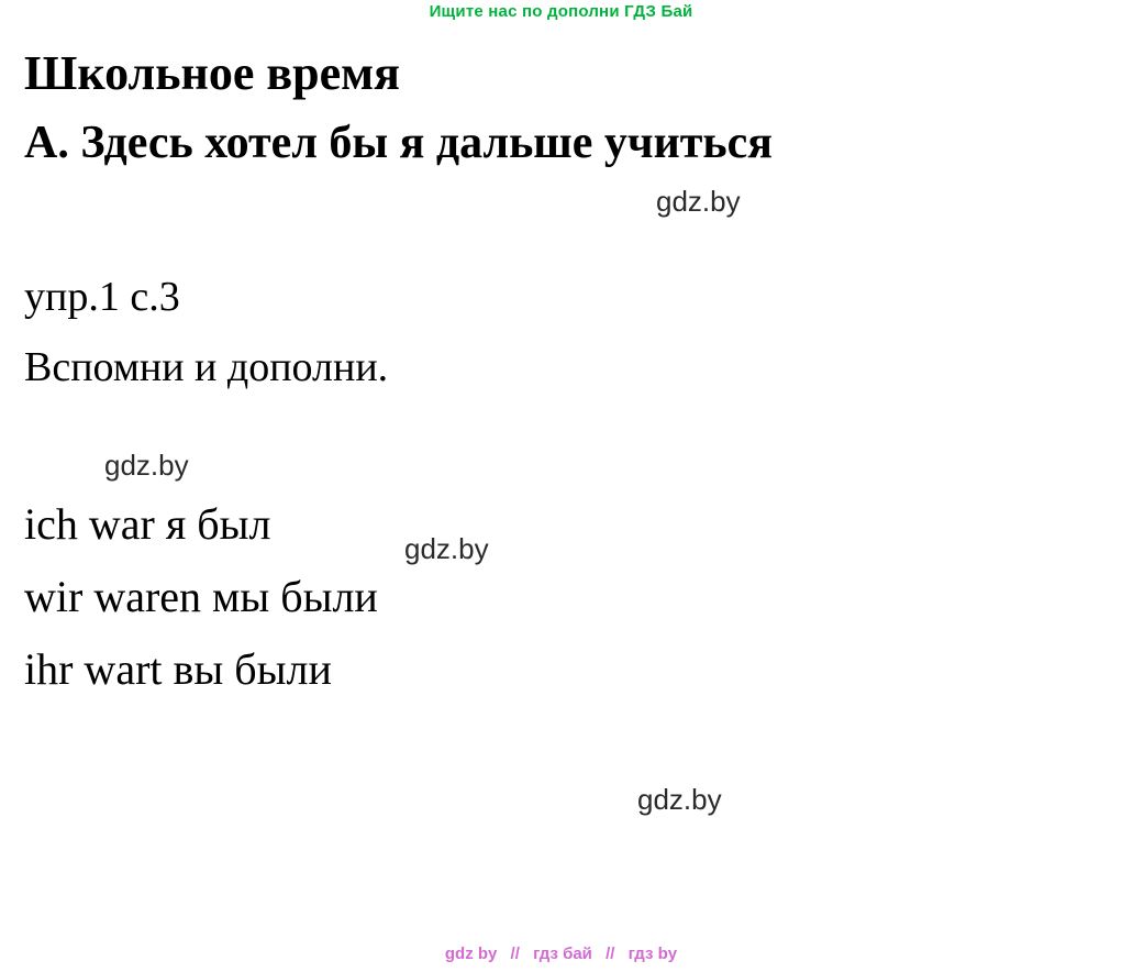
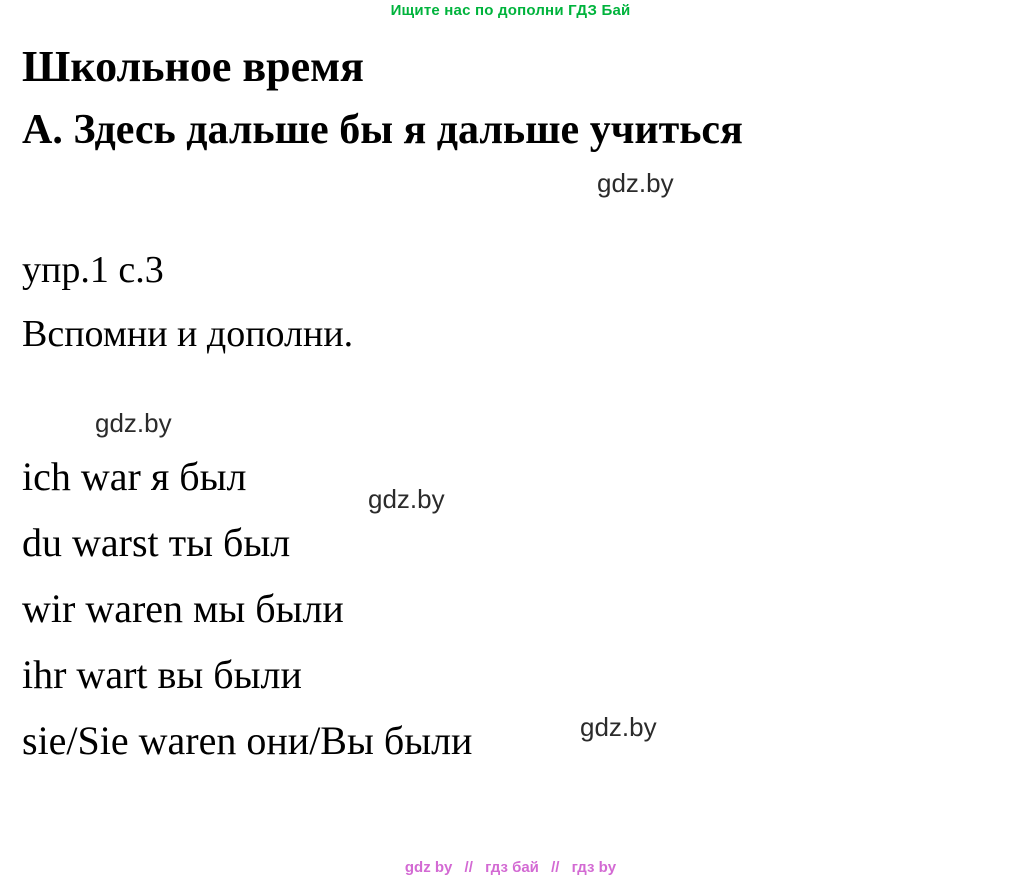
  Ищите нас по дополни ГДЗ Бай
  Школьное время
- А. Здесь хотел бы я дальше учиться
+ А. Здесь дальше бы я дальше учиться
  gdz.by
  упр.1 с.3
  Вспомни и дополни.
  gdz.by
  gdz.by
  gdz.by
  ich war я был
+ du warst ты был
  wir waren мы были
  ihr wart вы были
+ sie/Sie waren они/Вы были
  gdz by // гдз бай // гдз by
